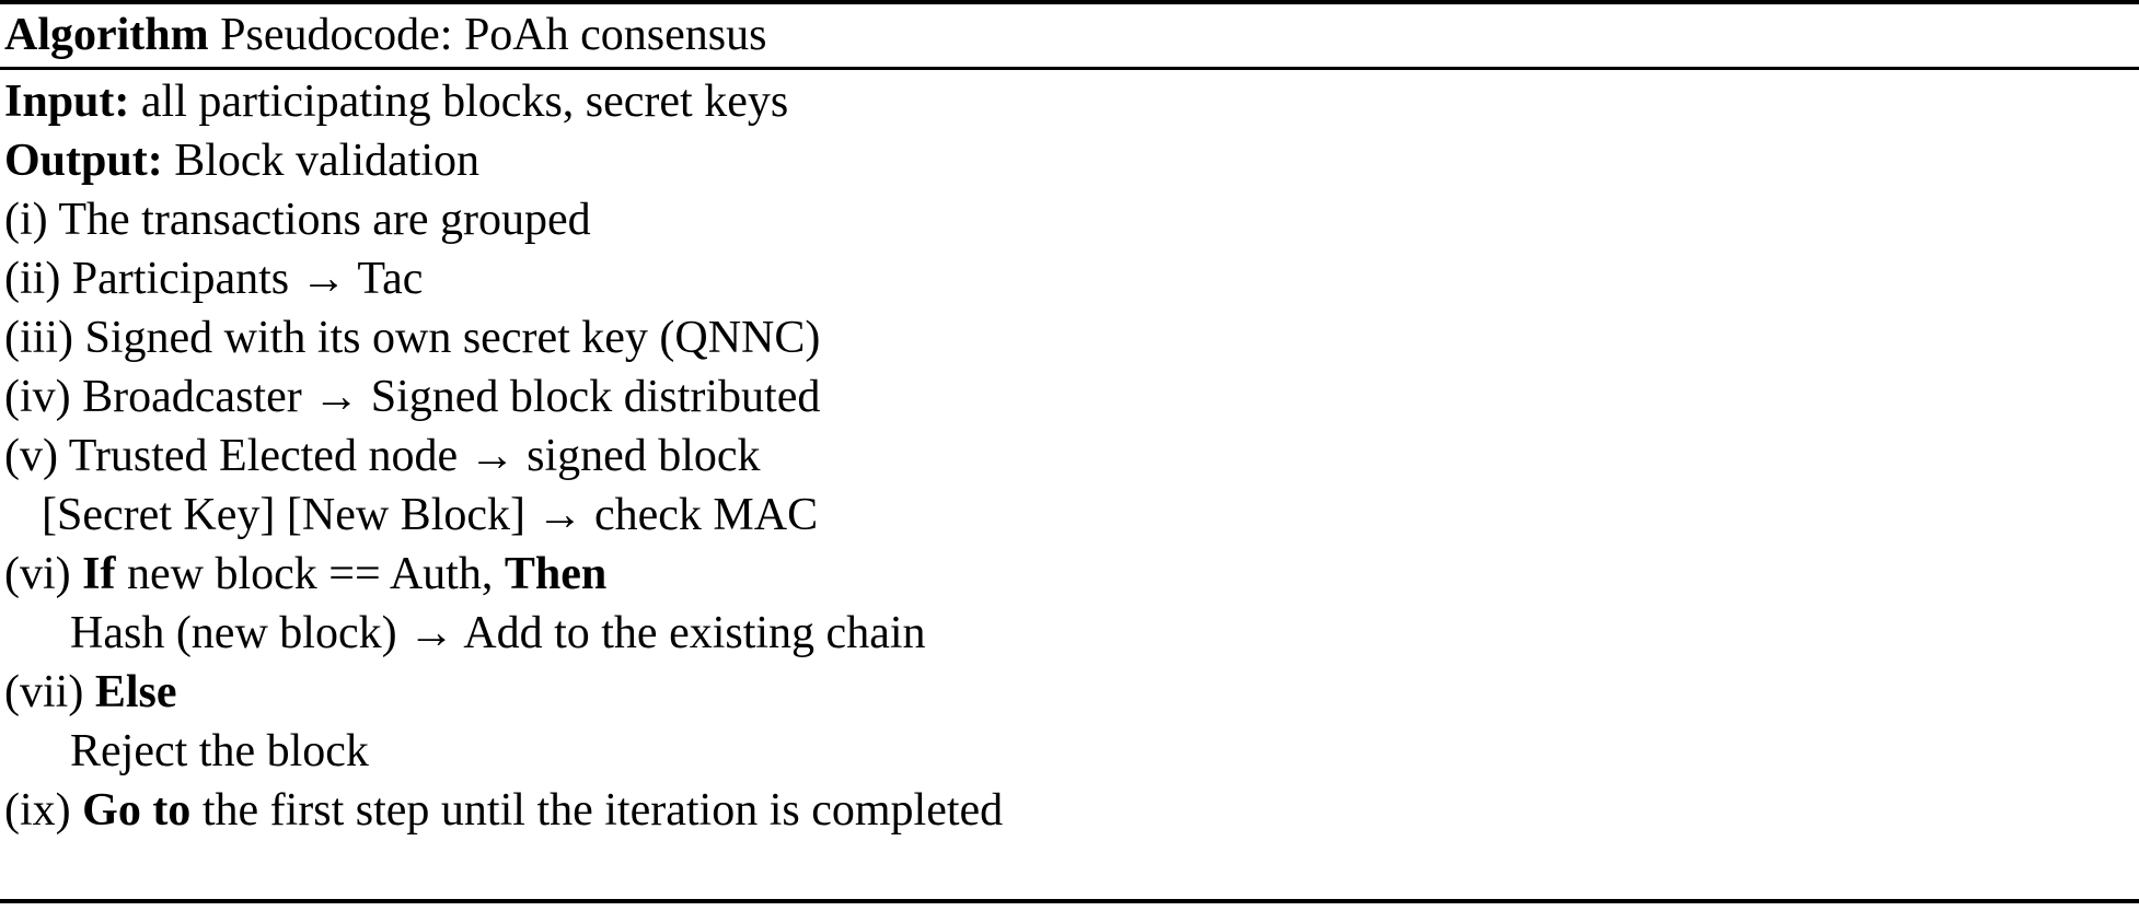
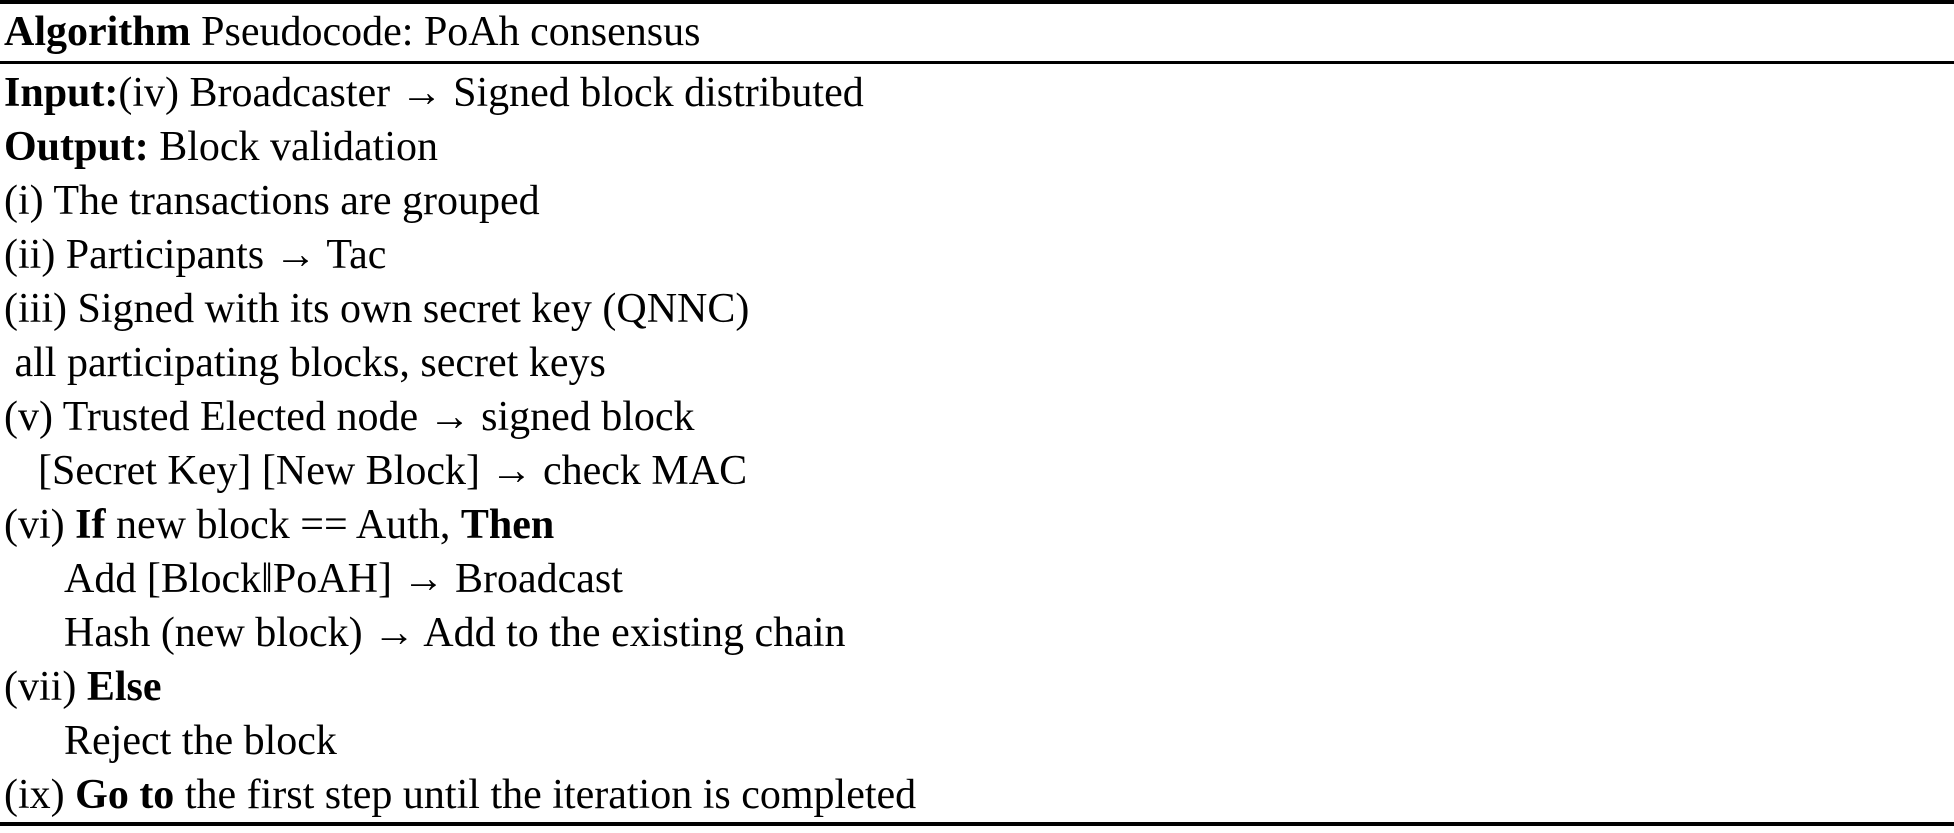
  Algorithm Pseudocode: PoAh consensus
- Input: all participating blocks, secret keys
+ Input:(iv) Broadcaster → Signed block distributed
  Output: Block validation
  (i) The transactions are grouped
  (ii) Participants → Tac
  (iii) Signed with its own secret key (QNNC)
- (iv) Broadcaster → Signed block distributed
+ all participating blocks, secret keys
  (v) Trusted Elected node → signed block
  [Secret Key] [New Block] → check MAC
  (vi) If new block == Auth, Then
+ Add [Block‖PoAH] → Broadcast
  Hash (new block) → Add to the existing chain
  (vii) Else
  Reject the block
  (ix) Go to the first step until the iteration is completed
